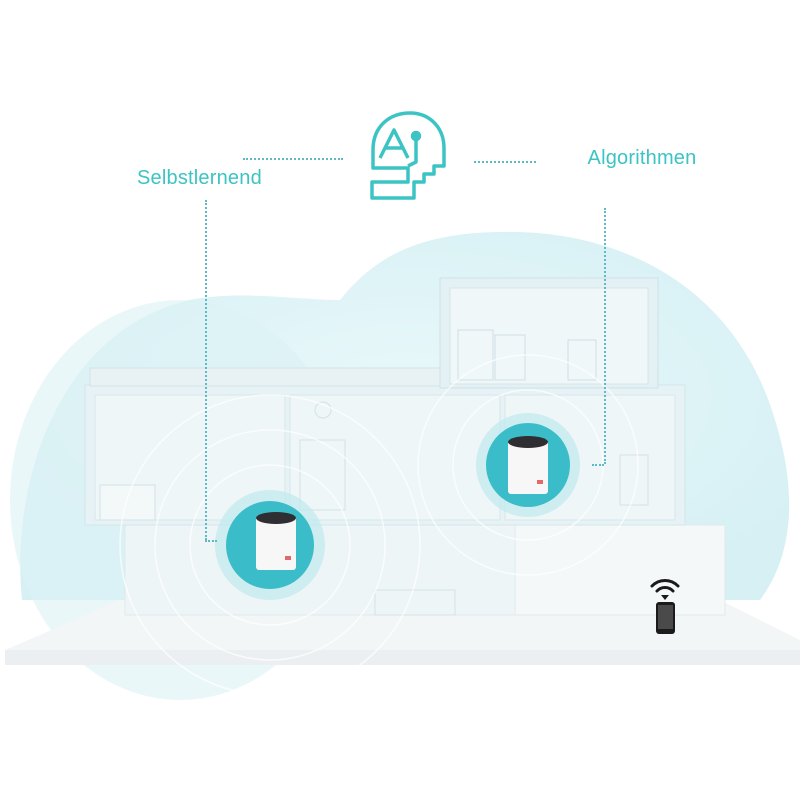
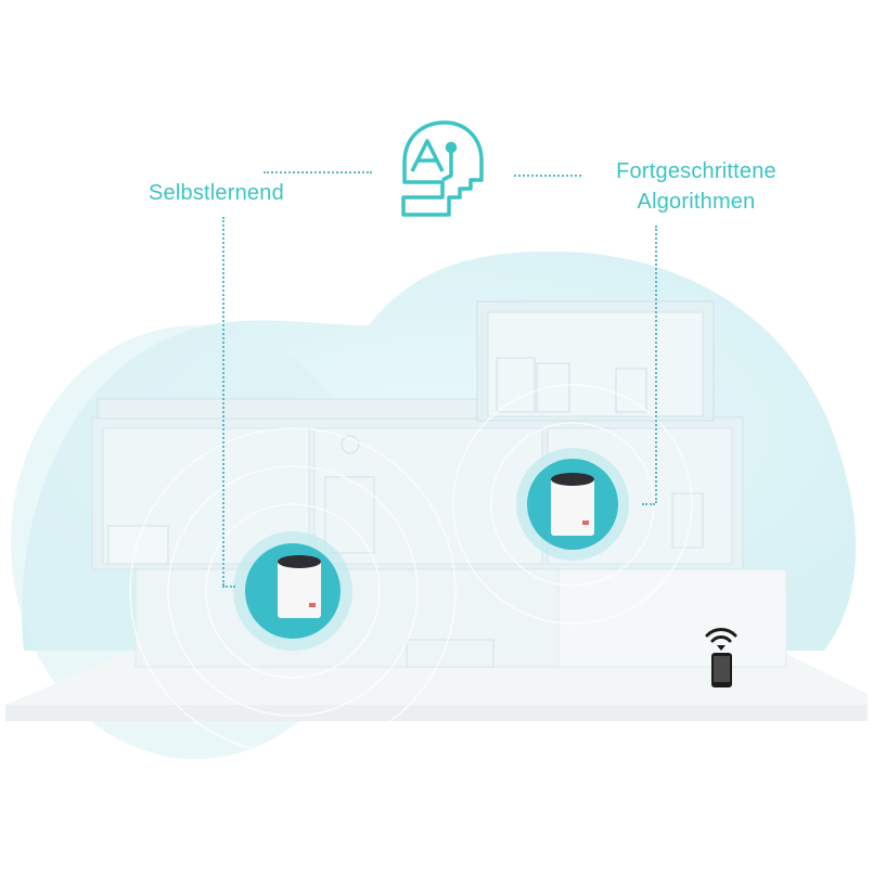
  Selbstlernend
+ Fortgeschrittene
  Algorithmen
